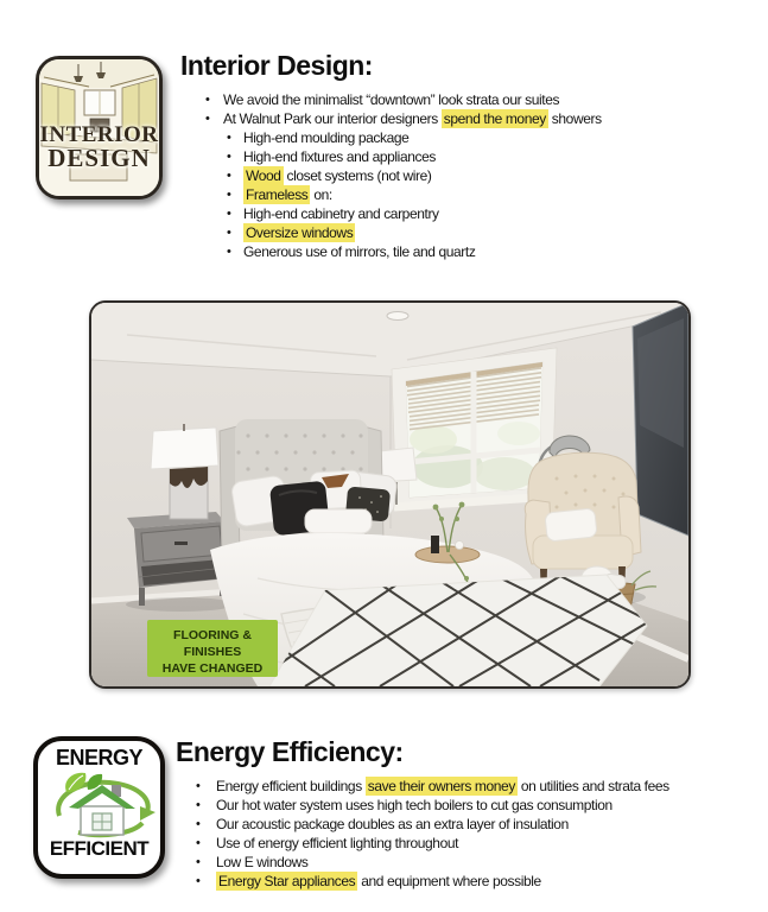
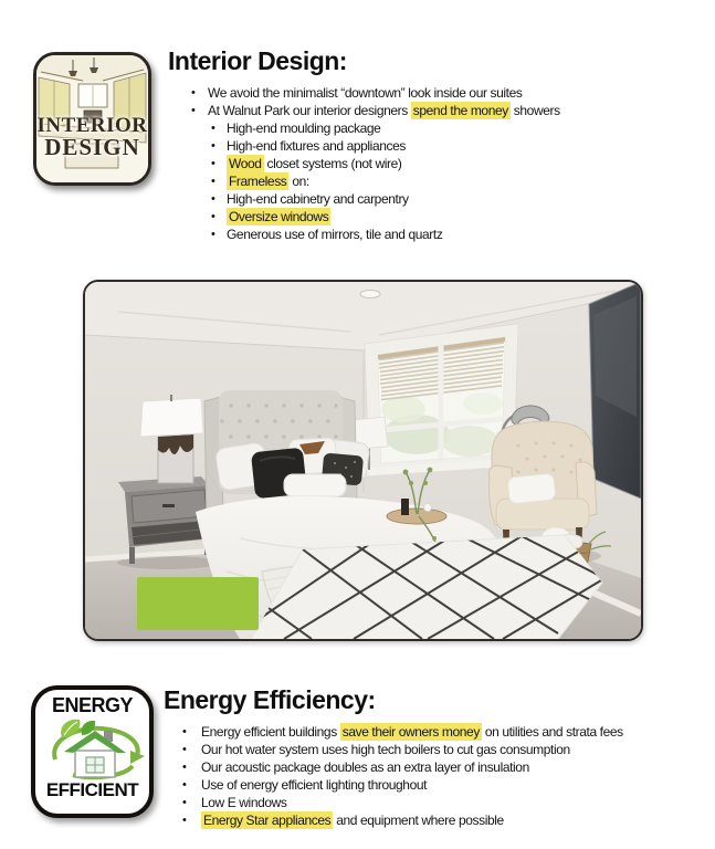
  INTERIOR
  DESIGN
  Interior Design:
  •
- We avoid the minimalist “downtown” look strata our suites
+ We avoid the minimalist “downtown” look inside our suites
  •
  At Walnut Park our interior designers spend the money showers
  •
  High-end moulding package
  •
  High-end fixtures and appliances
  •
  Wood closet systems (not wire)
  •
  Frameless on:
  •
  High-end cabinetry and carpentry
  •
  Oversize windows
  •
  Generous use of mirrors, tile and quartz
- FLOORING &
- FINISHES
- HAVE CHANGED
  ENERGY
  EFFICIENT
  Energy Efficiency:
  •
  Energy efficient buildings save their owners money on utilities and strata fees
  •
  Our hot water system uses high tech boilers to cut gas consumption
  •
  Our acoustic package doubles as an extra layer of insulation
  •
  Use of energy efficient lighting throughout
  •
  Low E windows
  •
  Energy Star appliances and equipment where possible
